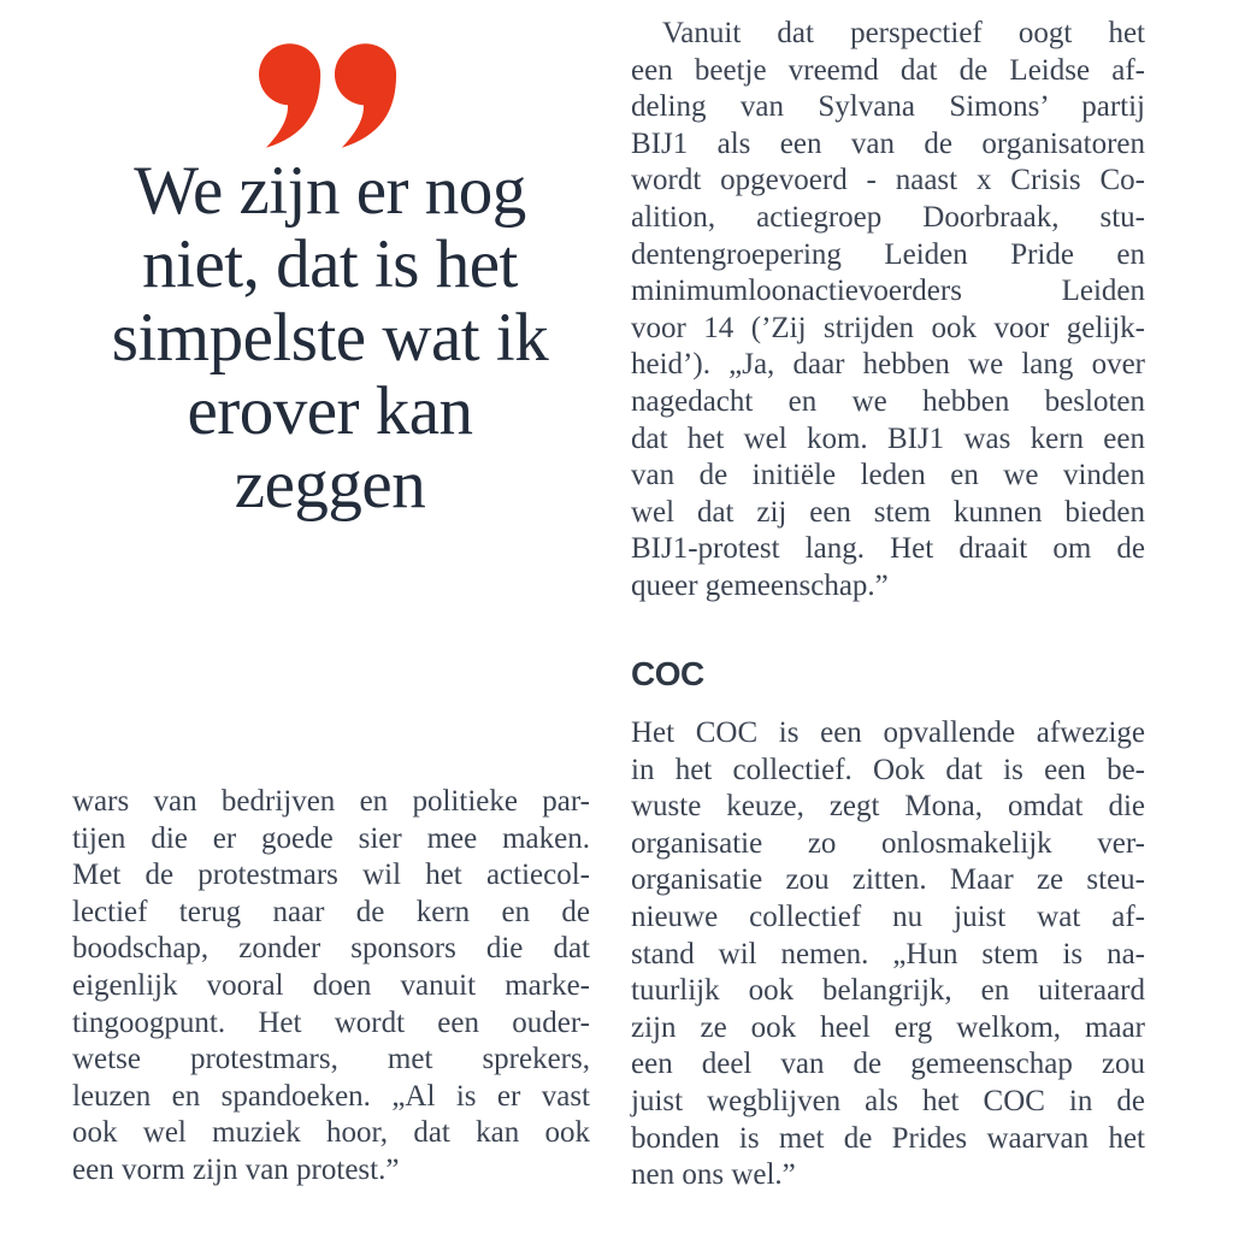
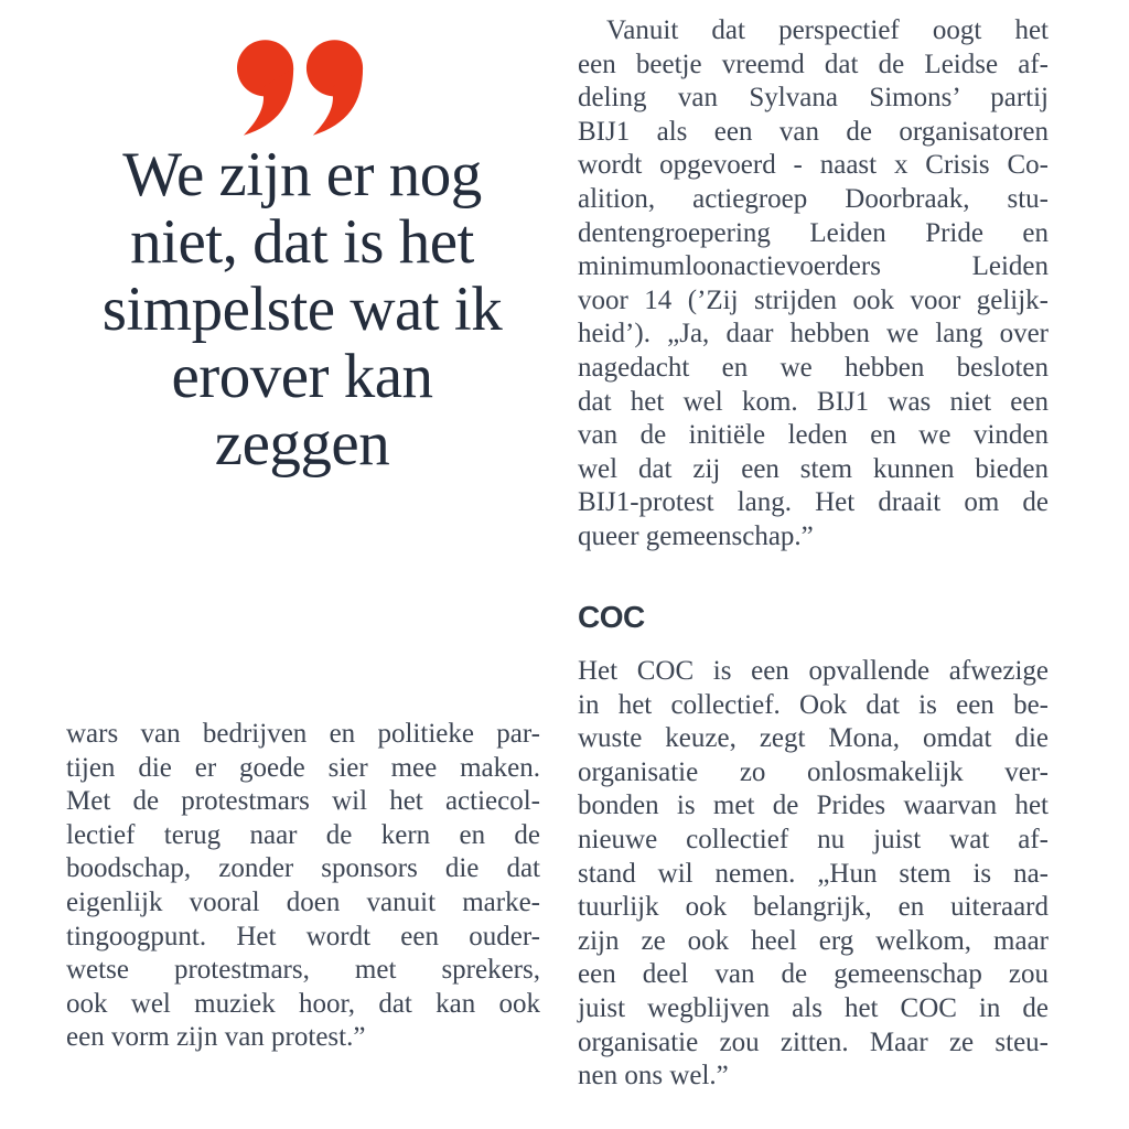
  We zijn er nog
  niet, dat is het
  simpelste wat ik
  erover kan
  zeggen
  wars van bedrijven en politieke par-
  tijen die er goede sier mee maken.
  Met de protestmars wil het actiecol-
  lectief terug naar de kern en de
  boodschap, zonder sponsors die dat
  eigenlijk vooral doen vanuit marke-
  tingoogpunt. Het wordt een ouder-
  wetse protestmars, met sprekers,
- leuzen en spandoeken. „Al is er vast
  ook wel muziek hoor, dat kan ook
  een vorm zijn van protest.”
  Vanuit dat perspectief oogt het
  een beetje vreemd dat de Leidse af-
  deling van Sylvana Simons’ partij
  BIJ1 als een van de organisatoren
  wordt opgevoerd - naast x Crisis Co-
  alition, actiegroep Doorbraak, stu-
  dentengroepering Leiden Pride en
  minimumloonactievoerders Leiden
  voor 14 (’Zij strijden ook voor gelijk-
  heid’). „Ja, daar hebben we lang over
  nagedacht en we hebben besloten
- dat het wel kom. BIJ1 was kern een
+ dat het wel kom. BIJ1 was niet een
  van de initiële leden en we vinden
  wel dat zij een stem kunnen bieden
  BIJ1-protest lang. Het draait om de
  queer gemeenschap.”
  COC
  Het COC is een opvallende afwezige
  in het collectief. Ook dat is een be-
  wuste keuze, zegt Mona, omdat die
  organisatie zo onlosmakelijk ver-
- organisatie zou zitten. Maar ze steu-
+ bonden is met de Prides waarvan het
  nieuwe collectief nu juist wat af-
  stand wil nemen. „Hun stem is na-
  tuurlijk ook belangrijk, en uiteraard
  zijn ze ook heel erg welkom, maar
  een deel van de gemeenschap zou
  juist wegblijven als het COC in de
- bonden is met de Prides waarvan het
+ organisatie zou zitten. Maar ze steu-
  nen ons wel.”
